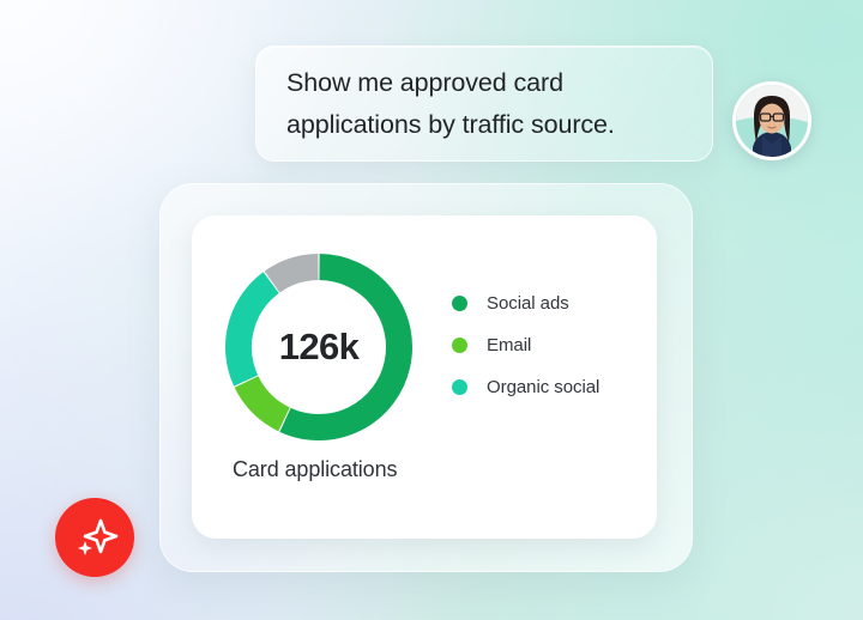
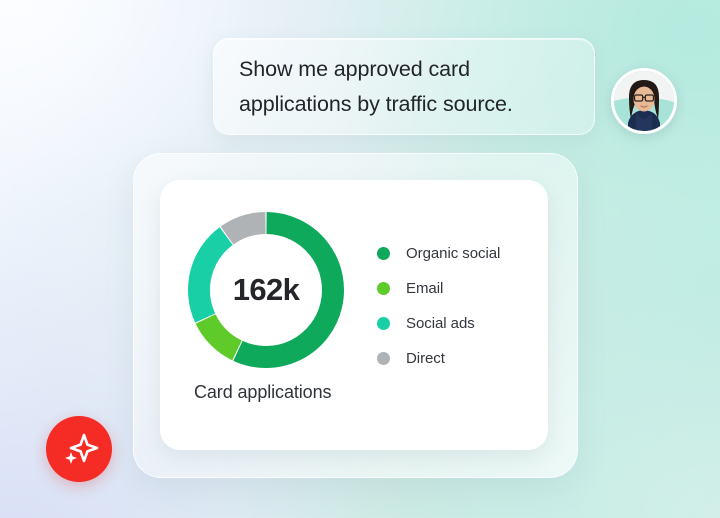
  Show me approved card
  applications by traffic source.
- 126k
+ 162k
  Card applications
- Social ads
+ Organic social
  Email
- Organic social
+ Social ads
+ Direct
